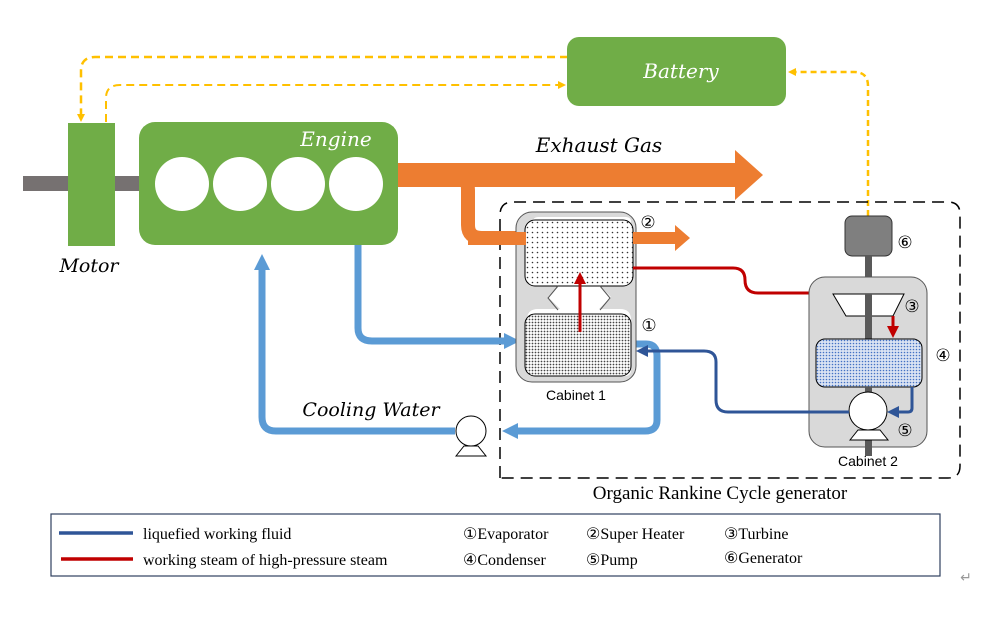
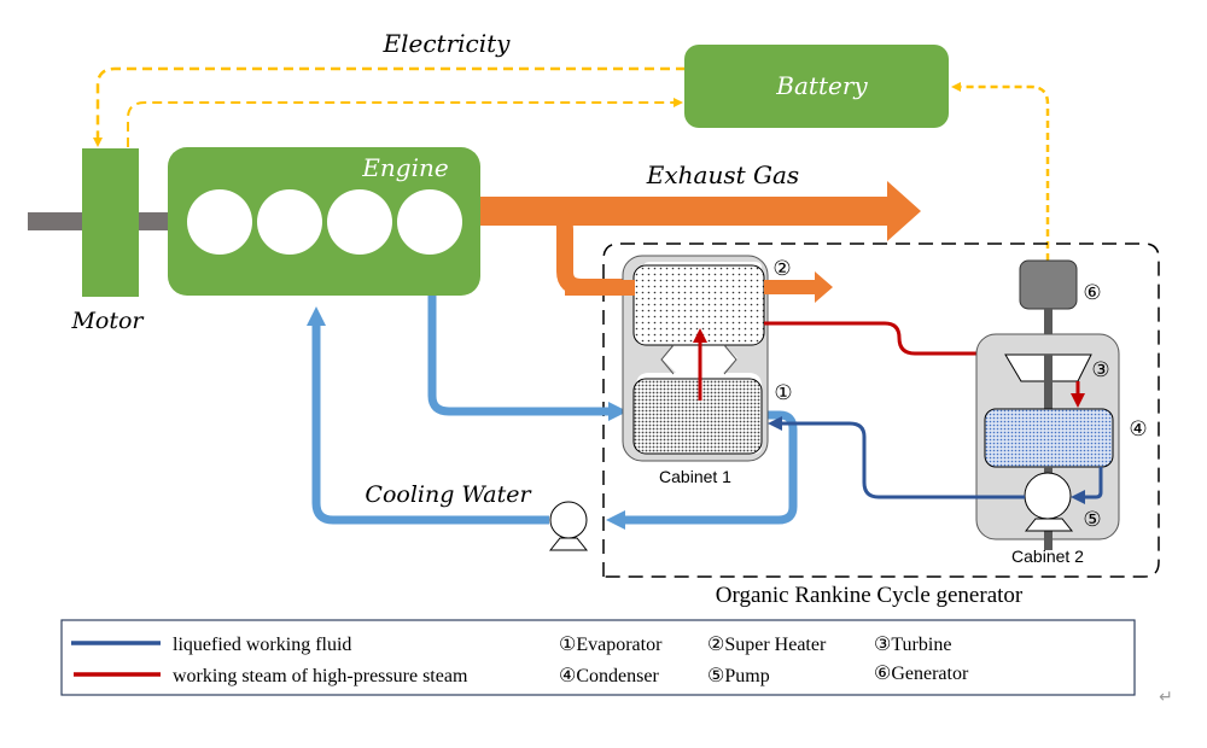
+ Electricity
  Battery
  Motor
  Exhaust Gas
  Engine
  Organic Rankine Cycle generator
  Cooling Water
  Cabinet 1
  Cabinet 2
  ①
  ②
  ③
  ④
  ⑤
  ⑥
  liquefied working fluid
  working steam of high-pressure steam
  ①Evaporator
  ②Super Heater
  ③Turbine
  ④Condenser
  ⑤Pump
  ⑥Generator
  ↵
